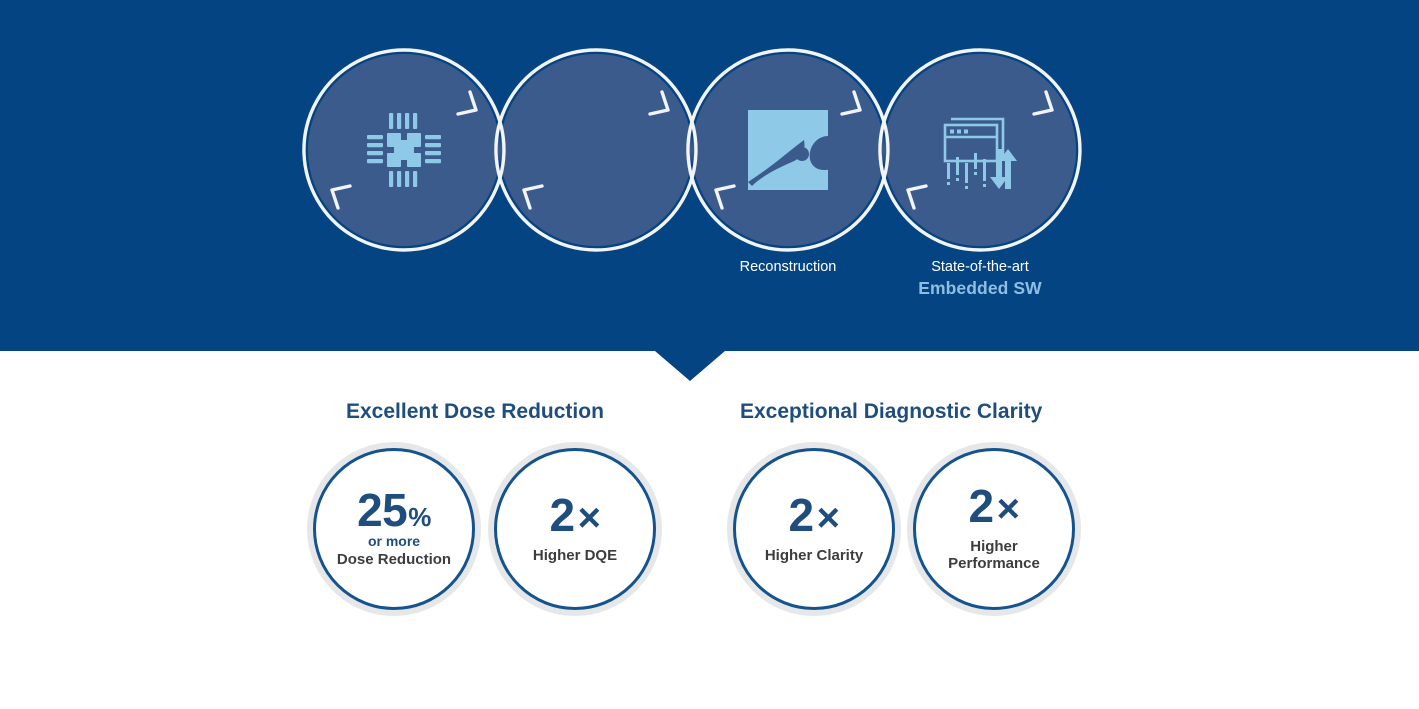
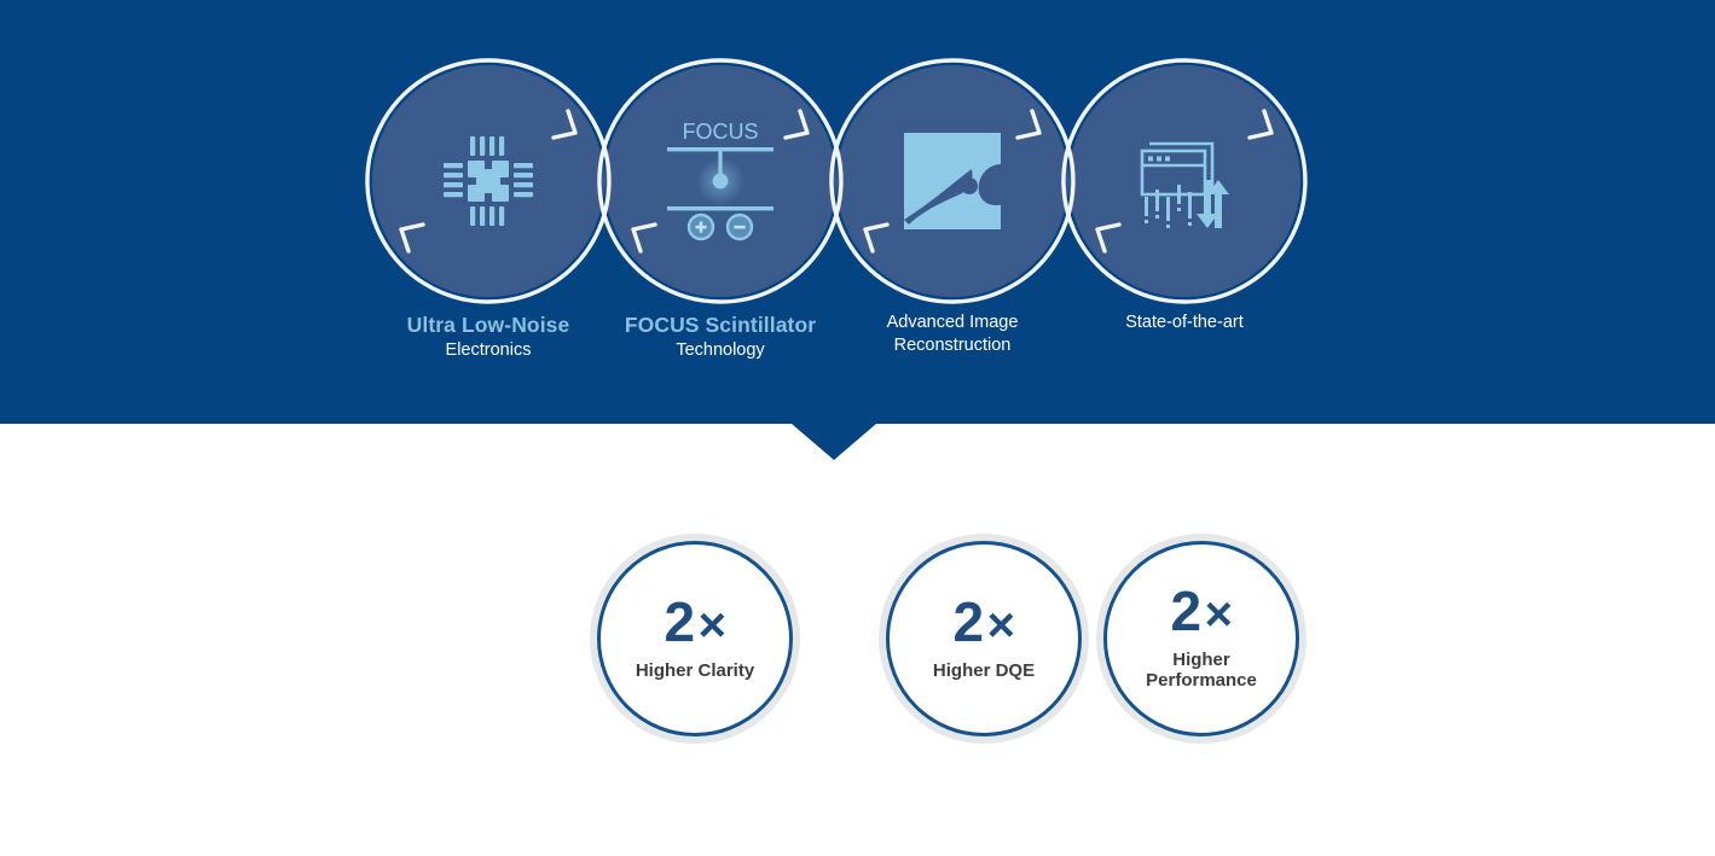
+ FOCUS
+ Ultra Low-Noise
+ Electronics
+ FOCUS Scintillator
+ Technology
+ Advanced Image
  Reconstruction
  State-of-the-art
- Embedded SW
- Excellent Dose Reduction
- Exceptional Diagnostic Clarity
- 25
- %
- or more
- Dose Reduction
  2
  ×
- Higher DQE
+ Higher Clarity
  2
  ×
- Higher Clarity
+ Higher DQE
  2
  ×
  Higher
  Performance
